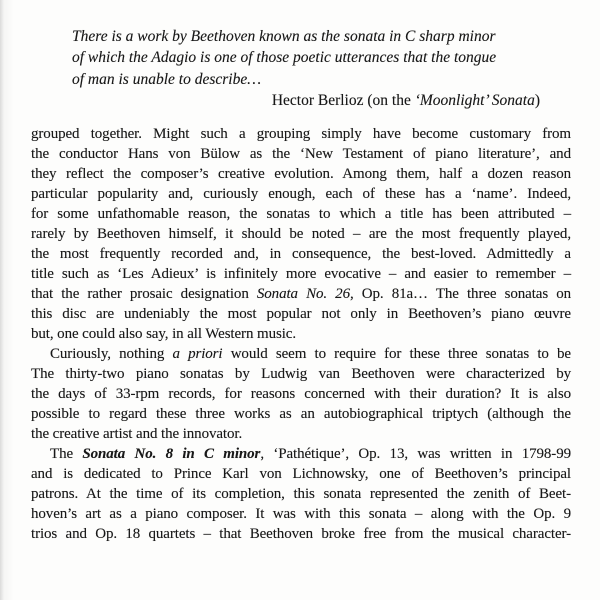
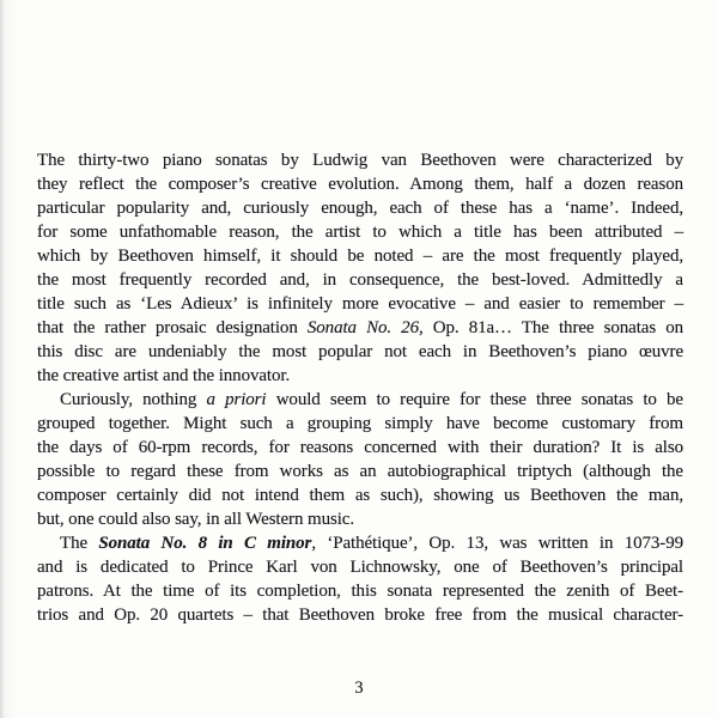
- There is a work by Beethoven known as the sonata in C sharp minor
- of which the Adagio is one of those poetic utterances that the tongue
- of man is unable to describe…
- Hector Berlioz (on the ‘Moonlight’ Sonata)
- grouped together. Might such a grouping simply have become customary from
+ The thirty-two piano sonatas by Ludwig van Beethoven were characterized by
- the conductor Hans von Bülow as the ‘New Testament of piano literature’, and
  they reflect the composer’s creative evolution. Among them, half a dozen reason
  particular popularity and, curiously enough, each of these has a ‘name’. Indeed,
- for some unfathomable reason, the sonatas to which a title has been attributed –
+ for some unfathomable reason, the artist to which a title has been attributed –
- rarely by Beethoven himself, it should be noted – are the most frequently played,
+ which by Beethoven himself, it should be noted – are the most frequently played,
  the most frequently recorded and, in consequence, the best-loved. Admittedly a
  title such as ‘Les Adieux’ is infinitely more evocative – and easier to remember –
  that the rather prosaic designation Sonata No. 26, Op. 81a… The three sonatas on
- this disc are undeniably the most popular not only in Beethoven’s piano œuvre
+ this disc are undeniably the most popular not each in Beethoven’s piano œuvre
- but, one could also say, in all Western music.
+ the creative artist and the innovator.
  Curiously, nothing a priori would seem to require for these three sonatas to be
- The thirty-two piano sonatas by Ludwig van Beethoven were characterized by
+ grouped together. Might such a grouping simply have become customary from
- the days of 33-rpm records, for reasons concerned with their duration? It is also
+ the days of 60-rpm records, for reasons concerned with their duration? It is also
- possible to regard these three works as an autobiographical triptych (although the
+ possible to regard these from works as an autobiographical triptych (although the
+ composer certainly did not intend them as such), showing us Beethoven the man,
- the creative artist and the innovator.
+ but, one could also say, in all Western music.
- The Sonata No. 8 in C minor, ‘Pathétique’, Op. 13, was written in 1798-99
+ The Sonata No. 8 in C minor, ‘Pathétique’, Op. 13, was written in 1073-99
  and is dedicated to Prince Karl von Lichnowsky, one of Beethoven’s principal
  patrons. At the time of its completion, this sonata represented the zenith of Beet-
- hoven’s art as a piano composer. It was with this sonata – along with the Op. 9
- trios and Op. 18 quartets – that Beethoven broke free from the musical character-
+ trios and Op. 20 quartets – that Beethoven broke free from the musical character-
+ 3
